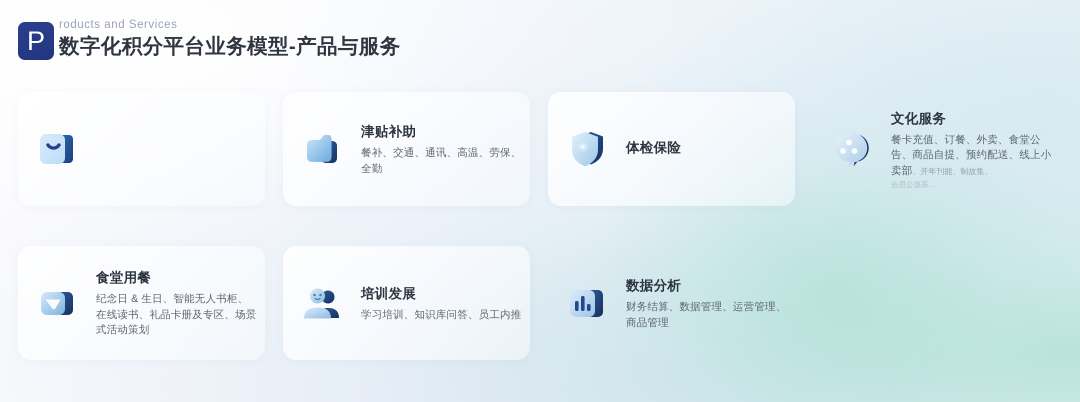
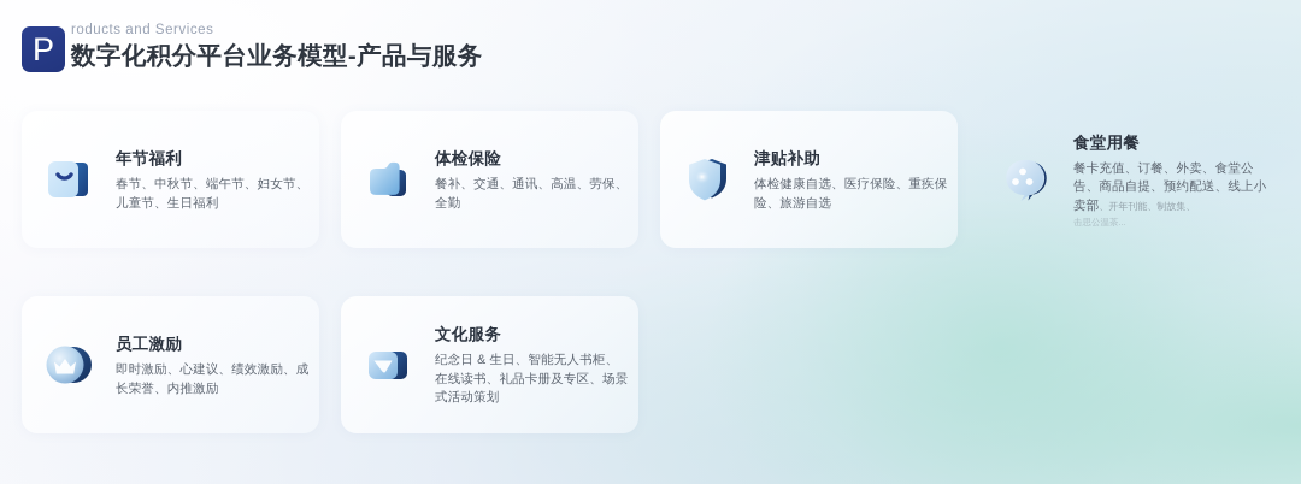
  P
  roducts and Services
  数字化积分平台业务模型-产品与服务
+ 年节福利
+ 春节、中秋节、端午节、妇女节、儿童节、生日福利
- 津贴补助
+ 体检保险
  餐补、交通、通讯、高温、劳保、全勤
- 体检保险
+ 津贴补助
+ 体检健康自选、医疗保险、重疾保险、旅游自选
- 文化服务
+ 食堂用餐
  餐卡充值、订餐、外卖、食堂公告、商品自提、预约配送、线上小卖部、开年刊能、制故集、
  击思公温茶...
+ 员工激励
+ 即时激励、心建议、绩效激励、成长荣誉、内推激励
- 食堂用餐
+ 文化服务
  纪念日 & 生日、智能无人书柜、在线读书、礼品卡册及专区、场景式活动策划
- 培训发展
- 学习培训、知识库问答、员工内推
- 数据分析
- 财务结算、数据管理、运营管理、商品管理
